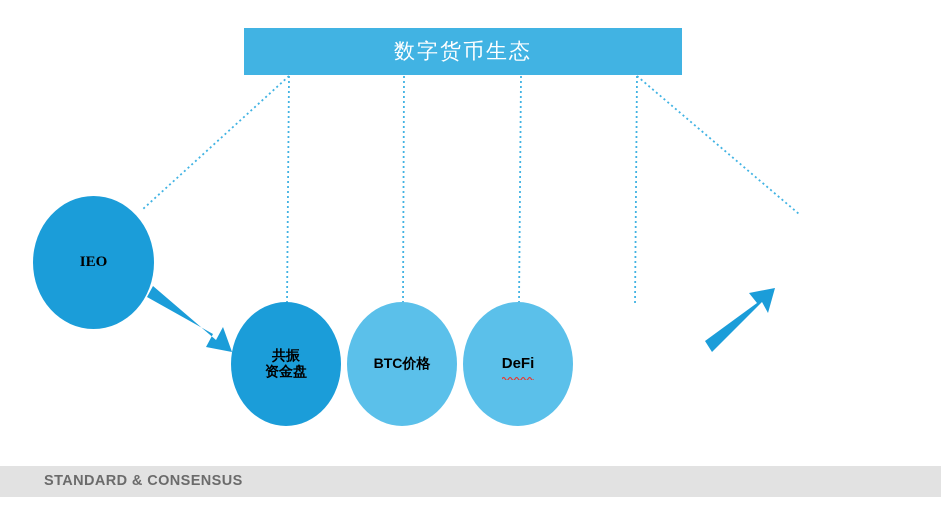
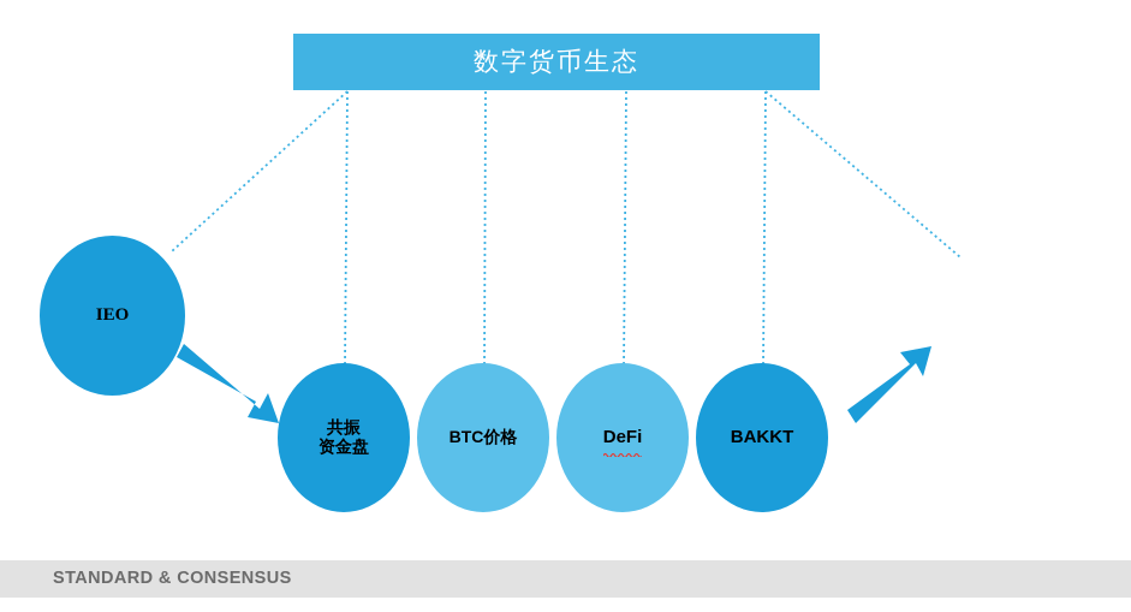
  数字货币生态
  IEO
  共振
  资金盘
  BTC价格
  DeFi
+ BAKKT
  STANDARD & CONSENSUS
